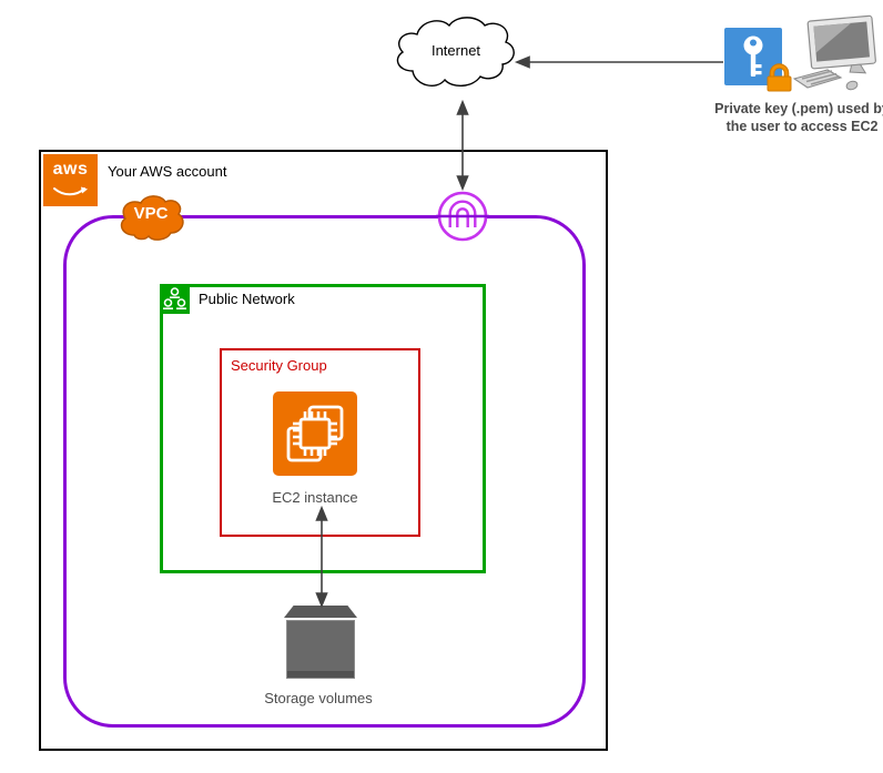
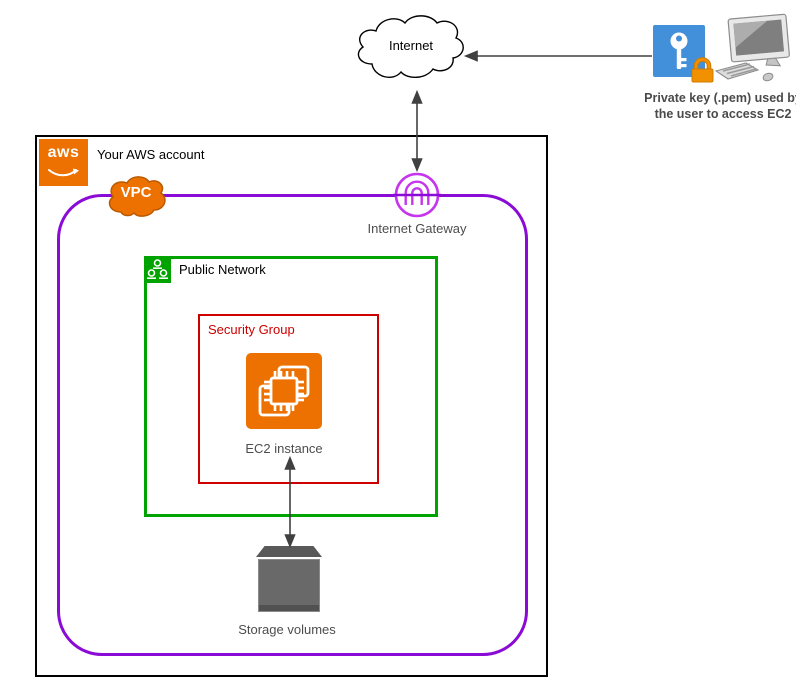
  aws
  Your AWS account
  VPC
+ Internet Gateway
  Public Network
  Security Group
  EC2 instance
  Storage volumes
  Internet
  Private key (.pem) used b the user to access EC2
